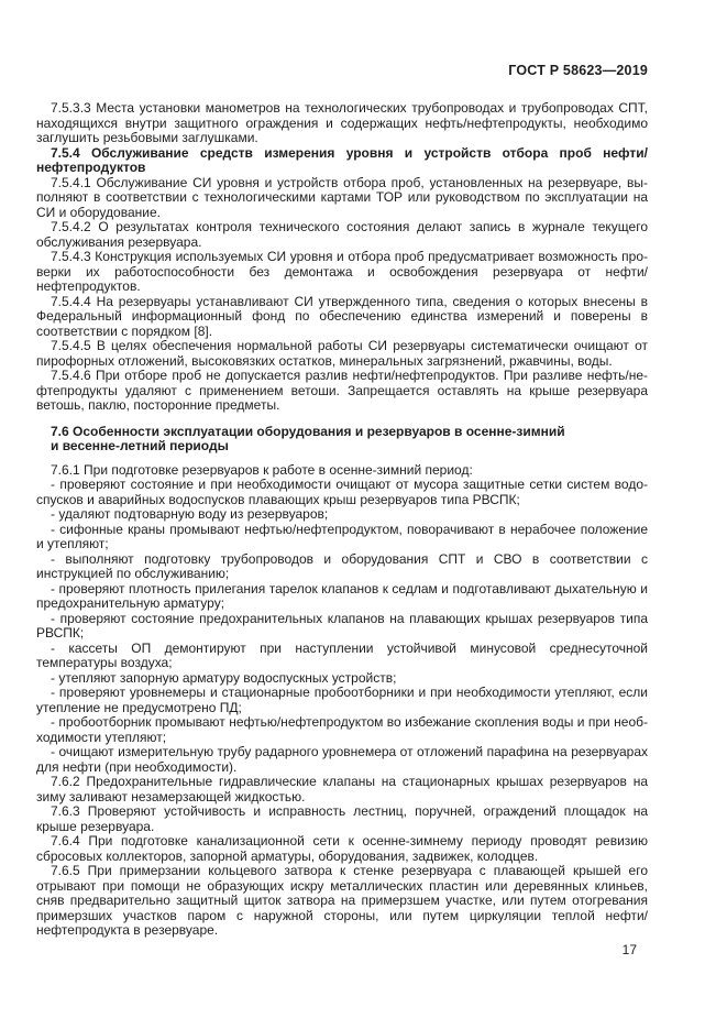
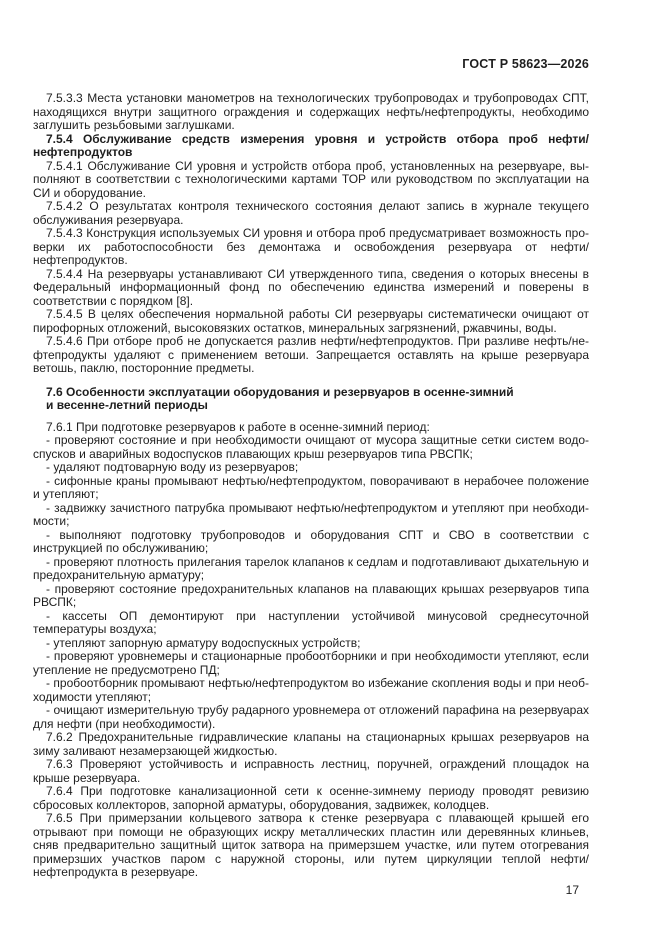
- ГОСТ Р 58623—2019
+ ГОСТ Р 58623—2026
  7.5.3.3 Места установки манометров на технологических трубопроводах и трубопроводах СПТ, на­ходящихся внутри защитного ограждения и содержащих нефть/нефтепродукты, необходимо заглушить резьбовыми заглушками.
  7.5.4 Обслуживание средств измерения уровня и устройств отбора проб нефти/нефтепро­дуктов
  7.5.4.1 Обслуживание СИ уровня и устройств отбора проб, установленных на резервуаре, вы­полняют в соответствии с технологическими картами ТОР или руководством по эксплуатации на СИ и оборудование.
  7.5.4.2 О результатах контроля технического состояния делают запись в журнале текущего обслу­живания резервуара.
  7.5.4.3 Конструкция используемых СИ уровня и отбора проб предусматривает возможность про­верки их работоспособности без демонтажа и освобождения резервуара от нефти/нефтепродуктов.
  7.5.4.4 На резервуары устанавливают СИ утвержденного типа, сведения о которых внесены в Фе­деральный информационный фонд по обеспечению единства измерений и поверены в соответствии с порядком [8].
  7.5.4.5 В целях обеспечения нормальной работы СИ резервуары систематически очищают от пи­рофорных отложений, высоковязких остатков, минеральных загрязнений, ржавчины, воды.
  7.5.4.6 При отборе проб не допускается разлив нефти/нефтепродуктов. При разливе нефть/не­фтепродукты удаляют с применением ветоши. Запрещается оставлять на крыше резервуара ветошь, паклю, посторонние предметы.
  7.6 Особенности эксплуатации оборудования и резервуаров в осенне-зимний
  и весенне-летний периоды
  7.6.1 При подготовке резервуаров к работе в осенне-зимний период:
  - проверяют состояние и при необходимости очищают от мусора защитные сетки систем водо­спусков и аварийных водоспусков плавающих крыш резервуаров типа РВСПК;
  - удаляют подтоварную воду из резервуаров;
  - сифонные краны промывают нефтью/нефтепродуктом, поворачивают в нерабочее положение и утепляют;
+ - задвижку зачистного патрубка промывают нефтью/нефтепродуктом и утепляют при необходи­мости;
  - выполняют подготовку трубопроводов и оборудования СПТ и СВО в соответствии с инструкцией по обслуживанию;
  - проверяют плотность прилегания тарелок клапанов к седлам и подготавливают дыхательную и предохранительную арматуру;
  - проверяют состояние предохранительных клапанов на плавающих крышах резервуаров типа РВСПК;
  - кассеты ОП демонтируют при наступлении устойчивой минусовой среднесуточной температуры воздуха;
  - утепляют запорную арматуру водоспускных устройств;
  - проверяют уровнемеры и стационарные пробоотборники и при необходимости утепляют, если утепление не предусмотрено ПД;
  - пробоотборник промывают нефтью/нефтепродуктом во избежание скопления воды и при необ­ходимости утепляют;
  - очищают измерительную трубу радарного уровнемера от отложений парафина на резервуарах для нефти (при необходимости).
  7.6.2 Предохранительные гидравлические клапаны на стационарных крышах резервуаров на зиму заливают незамерзающей жидкостью.
  7.6.3 Проверяют устойчивость и исправность лестниц, поручней, ограждений площадок на крыше резервуара.
  7.6.4 При подготовке канализационной сети к осенне-зимнему периоду проводят ревизию сбросо­вых коллекторов, запорной арматуры, оборудования, задвижек, колодцев.
  7.6.5 При примерзании кольцевого затвора к стенке резервуара с плавающей крышей его отрыва­ют при помощи не образующих искру металлических пластин или деревянных клиньев, сняв предвари­тельно защитный щиток затвора на примерзшем участке, или путем отогревания примерзших участков паром с наружной стороны, или путем циркуляции теплой нефти/нефтепродукта в резервуаре.
  17
